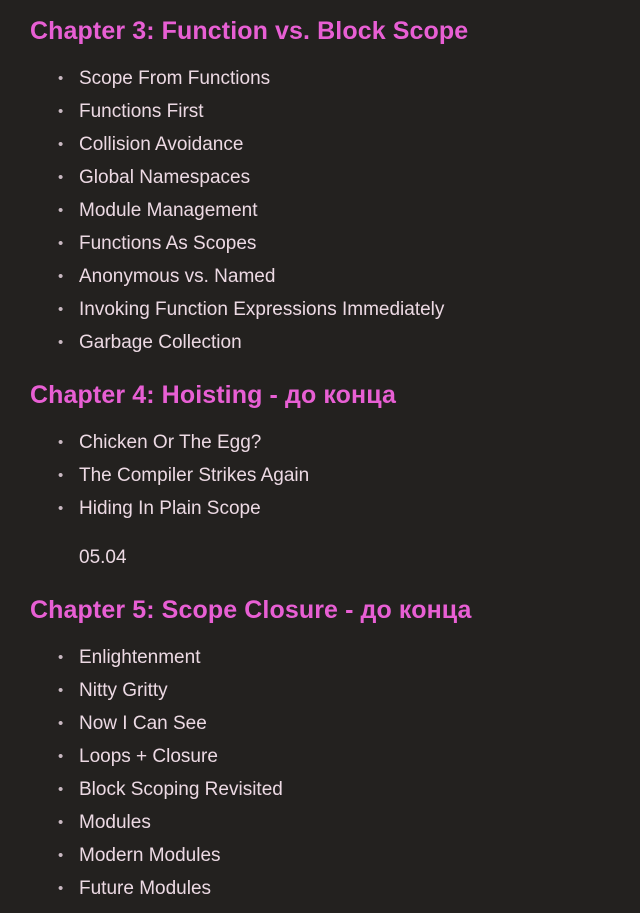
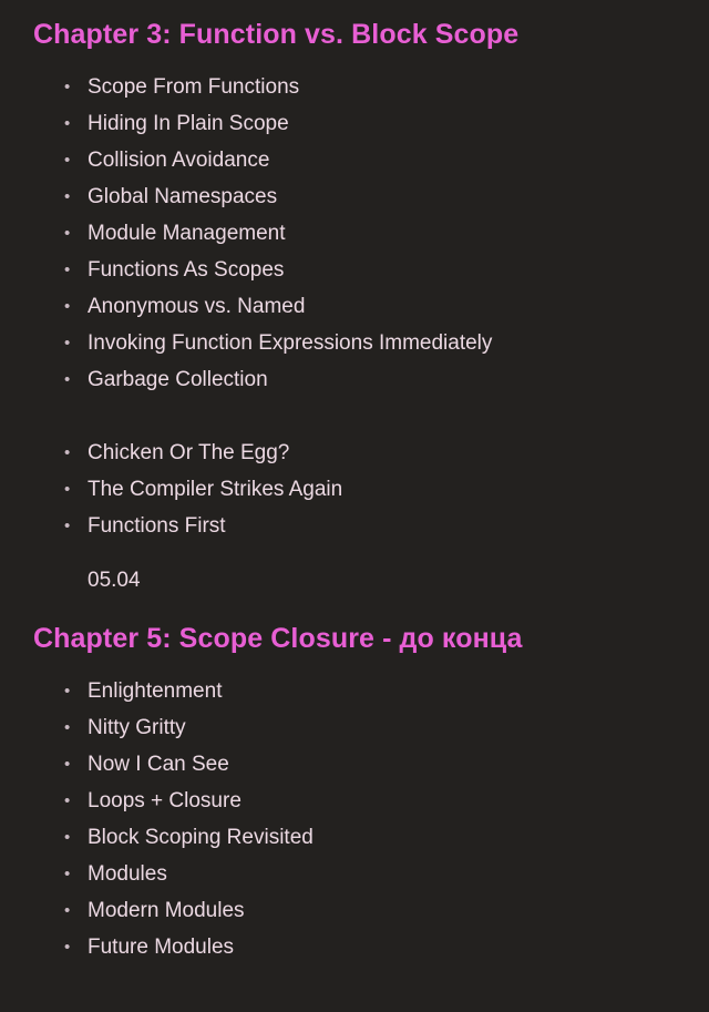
  Chapter 3: Function vs. Block Scope
  •
  Scope From Functions
  •
- Functions First
+ Hiding In Plain Scope
  •
  Collision Avoidance
  •
  Global Namespaces
  •
  Module Management
  •
  Functions As Scopes
  •
  Anonymous vs. Named
  •
  Invoking Function Expressions Immediately
  •
  Garbage Collection
- Chapter 4: Hoisting - до конца
  •
  Chicken Or The Egg?
  •
  The Compiler Strikes Again
  •
- Hiding In Plain Scope
+ Functions First
  05.04
  Chapter 5: Scope Closure - до конца
  •
  Enlightenment
  •
  Nitty Gritty
  •
  Now I Can See
  •
  Loops + Closure
  •
  Block Scoping Revisited
  •
  Modules
  •
  Modern Modules
  •
  Future Modules
